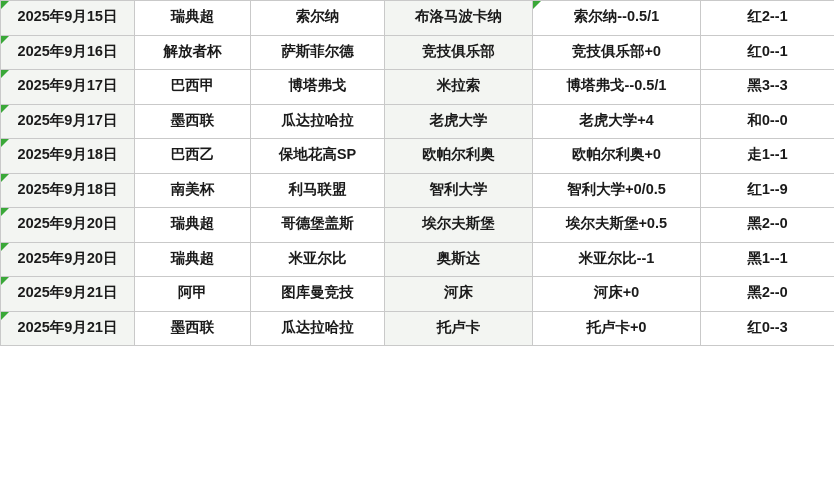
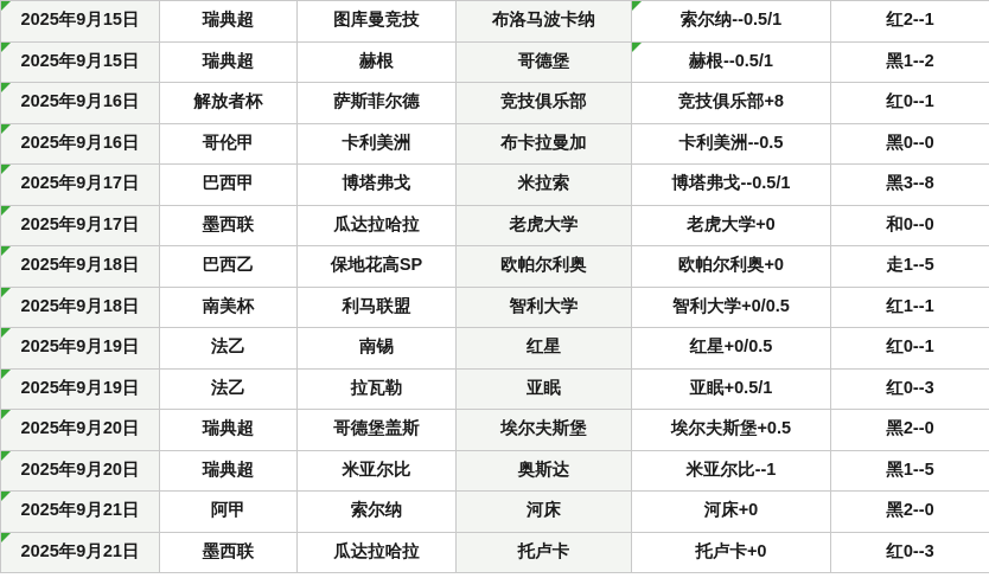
- 2025年9月15日	瑞典超	索尔纳	布洛马波卡纳	索尔纳--0.5/1	红2--1
+ 2025年9月15日	瑞典超	图库曼竞技	布洛马波卡纳	索尔纳--0.5/1	红2--1
+ 2025年9月15日	瑞典超	赫根	哥德堡	赫根--0.5/1	黑1--2
- 2025年9月16日	解放者杯	萨斯菲尔德	竞技俱乐部	竞技俱乐部+0	红0--1
+ 2025年9月16日	解放者杯	萨斯菲尔德	竞技俱乐部	竞技俱乐部+8	红0--1
+ 2025年9月16日	哥伦甲	卡利美洲	布卡拉曼加	卡利美洲--0.5	黑0--0
- 2025年9月17日	巴西甲	博塔弗戈	米拉索	博塔弗戈--0.5/1	黑3--3
+ 2025年9月17日	巴西甲	博塔弗戈	米拉索	博塔弗戈--0.5/1	黑3--8
- 2025年9月17日	墨西联	瓜达拉哈拉	老虎大学	老虎大学+4	和0--0
+ 2025年9月17日	墨西联	瓜达拉哈拉	老虎大学	老虎大学+0	和0--0
- 2025年9月18日	巴西乙	保地花高SP	欧帕尔利奥	欧帕尔利奥+0	走1--1
+ 2025年9月18日	巴西乙	保地花高SP	欧帕尔利奥	欧帕尔利奥+0	走1--5
- 2025年9月18日	南美杯	利马联盟	智利大学	智利大学+0/0.5	红1--9
+ 2025年9月18日	南美杯	利马联盟	智利大学	智利大学+0/0.5	红1--1
+ 2025年9月19日	法乙	南锡	红星	红星+0/0.5	红0--1
+ 2025年9月19日	法乙	拉瓦勒	亚眠	亚眠+0.5/1	红0--3
  2025年9月20日	瑞典超	哥德堡盖斯	埃尔夫斯堡	埃尔夫斯堡+0.5	黑2--0
- 2025年9月20日	瑞典超	米亚尔比	奥斯达	米亚尔比--1	黑1--1
+ 2025年9月20日	瑞典超	米亚尔比	奥斯达	米亚尔比--1	黑1--5
- 2025年9月21日	阿甲	图库曼竞技	河床	河床+0	黑2--0
+ 2025年9月21日	阿甲	索尔纳	河床	河床+0	黑2--0
  2025年9月21日	墨西联	瓜达拉哈拉	托卢卡	托卢卡+0	红0--3
